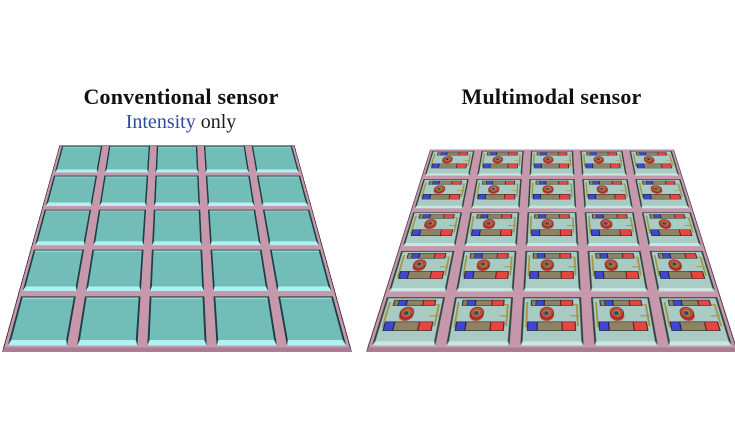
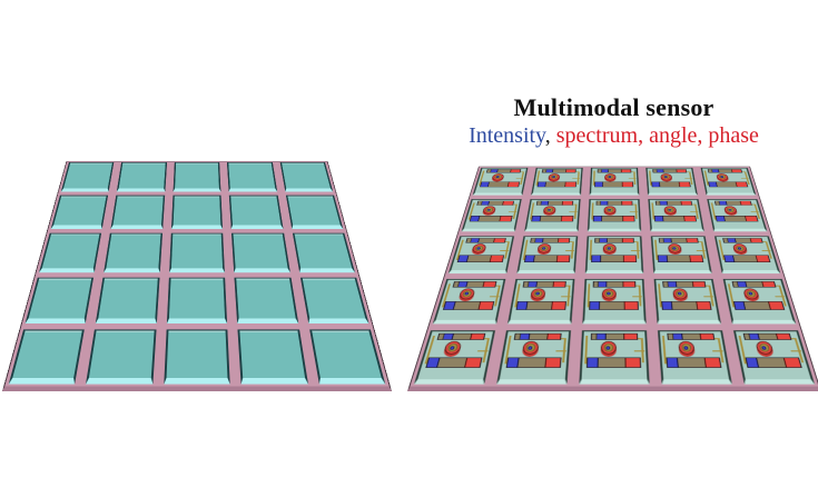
- Conventional sensor
- Intensity only
  Multimodal sensor
+ Intensity, spectrum, angle, phase
